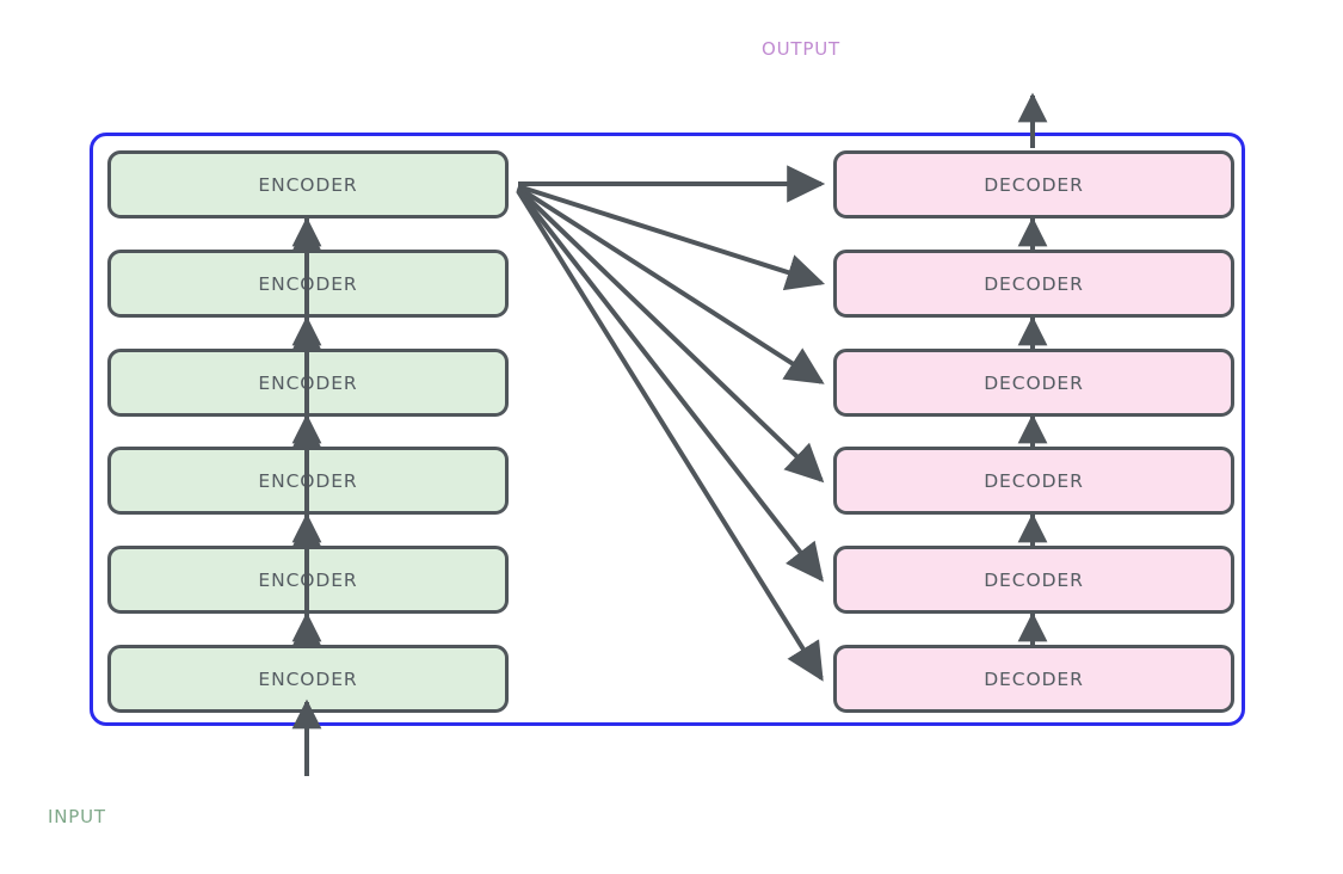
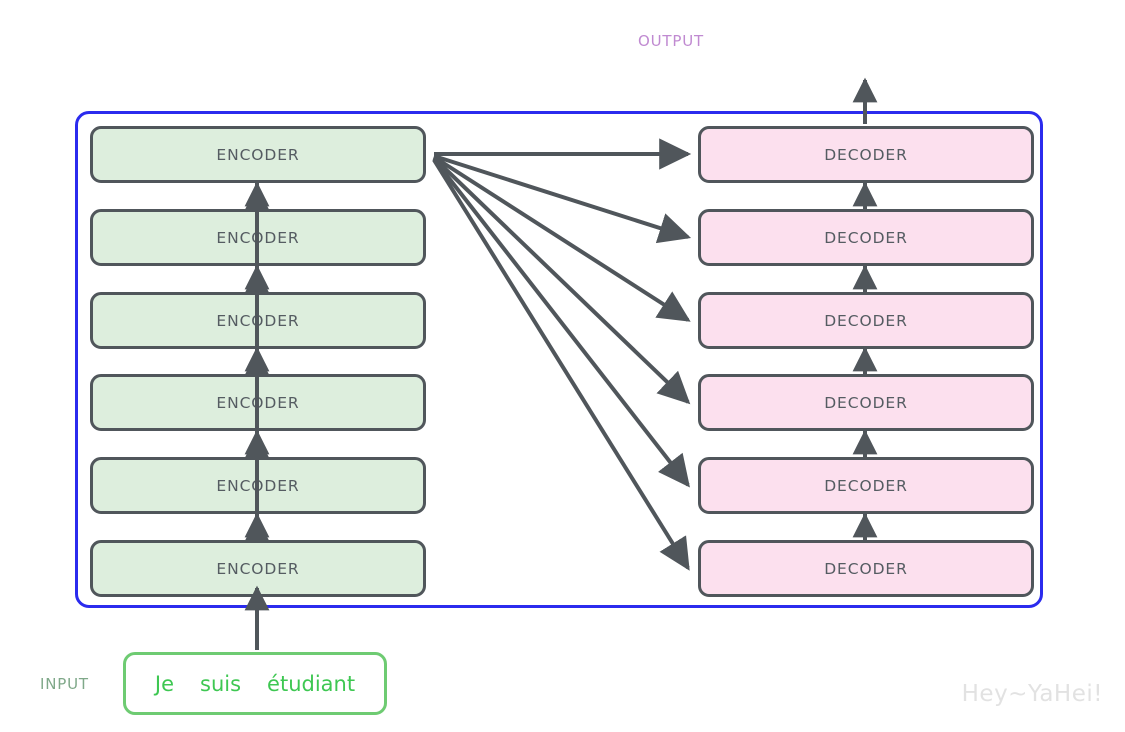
  OUTPUT
  ENCODER
  ENCDER
  ENCDER
  ENCDER
  ENCDER
  ENCODER
  DECODER
  DECODER
  DECODER
  DECODER
  DECODER
  DECODER
  INPUT
+ Je
+ suis
+ étudiant
+ Hey~YaHei!
